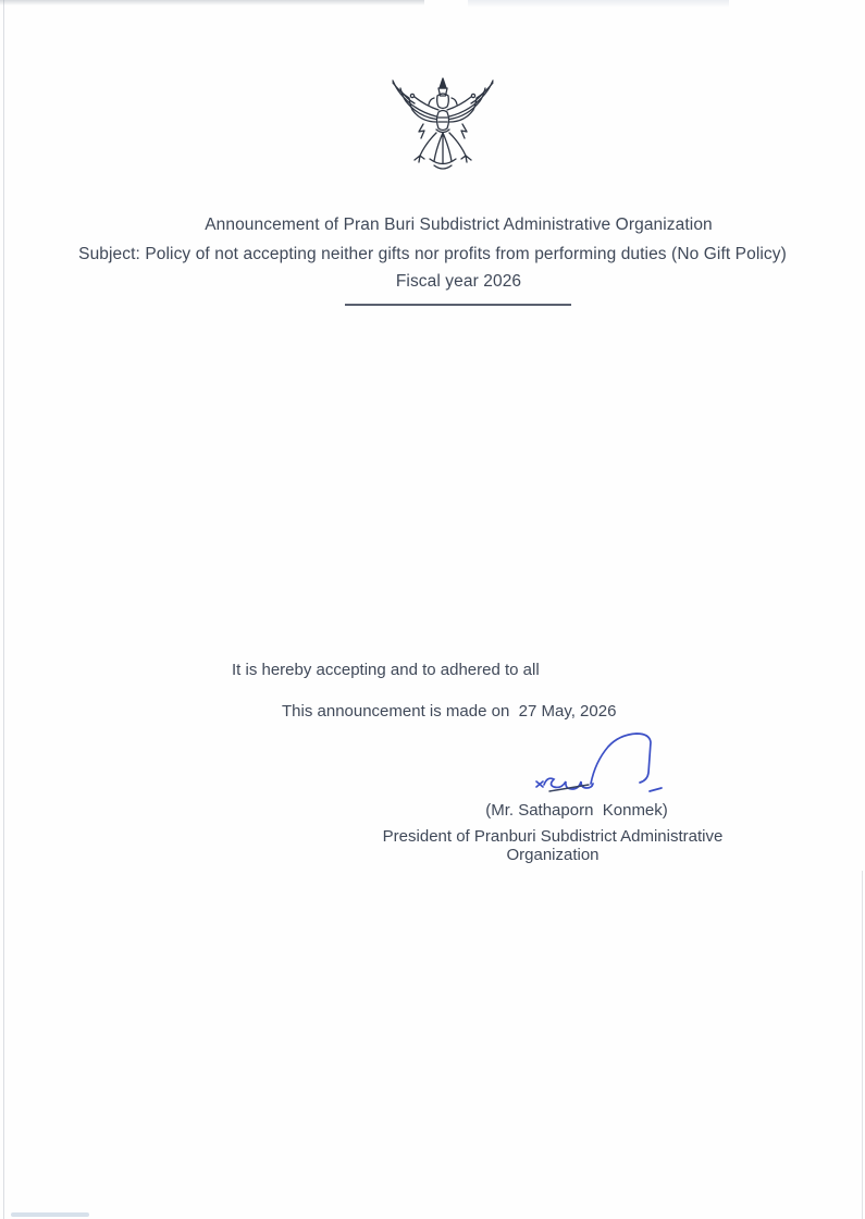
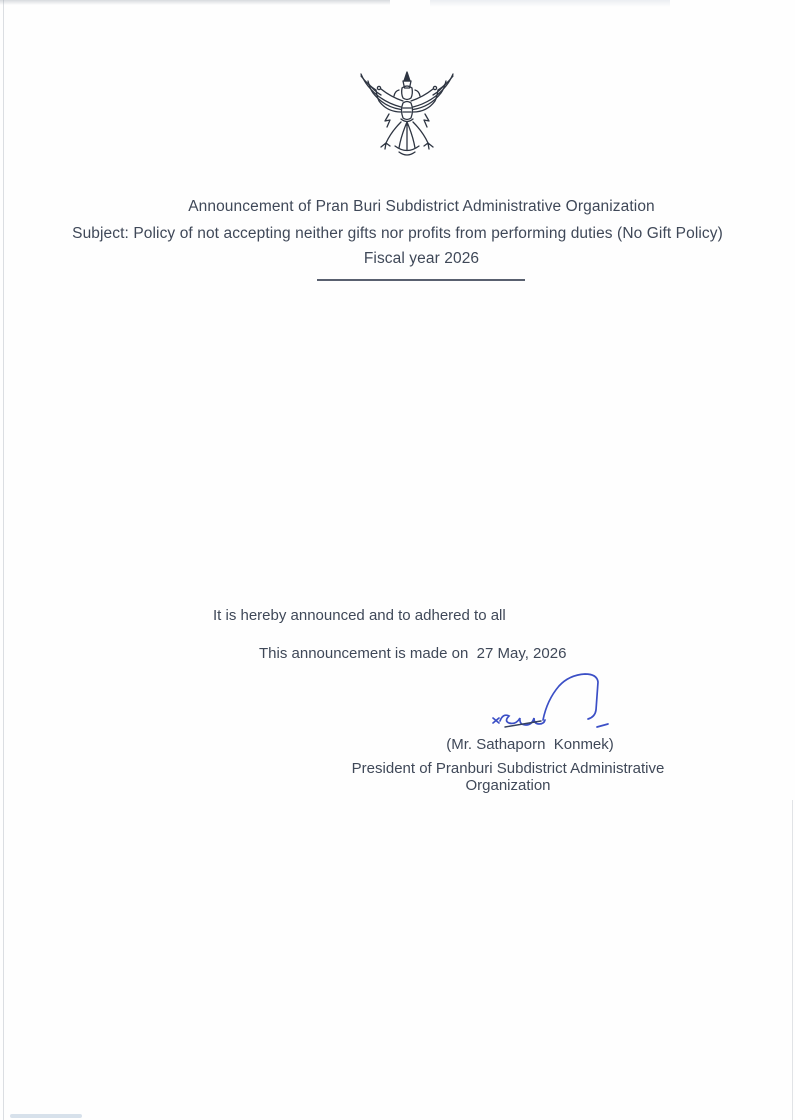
  Announcement of Pran Buri Subdistrict Administrative Organization
  Subject: Policy of not accepting neither gifts nor profits from performing duties (No Gift Policy)
  Fiscal year 2026
- It is hereby accepting and to adhered to all
+ It is hereby announced and to adhered to all
  This announcement is made on 27 May, 2026
  (Mr. Sathaporn Konmek)
  President of Pranburi Subdistrict Administrative Organization
